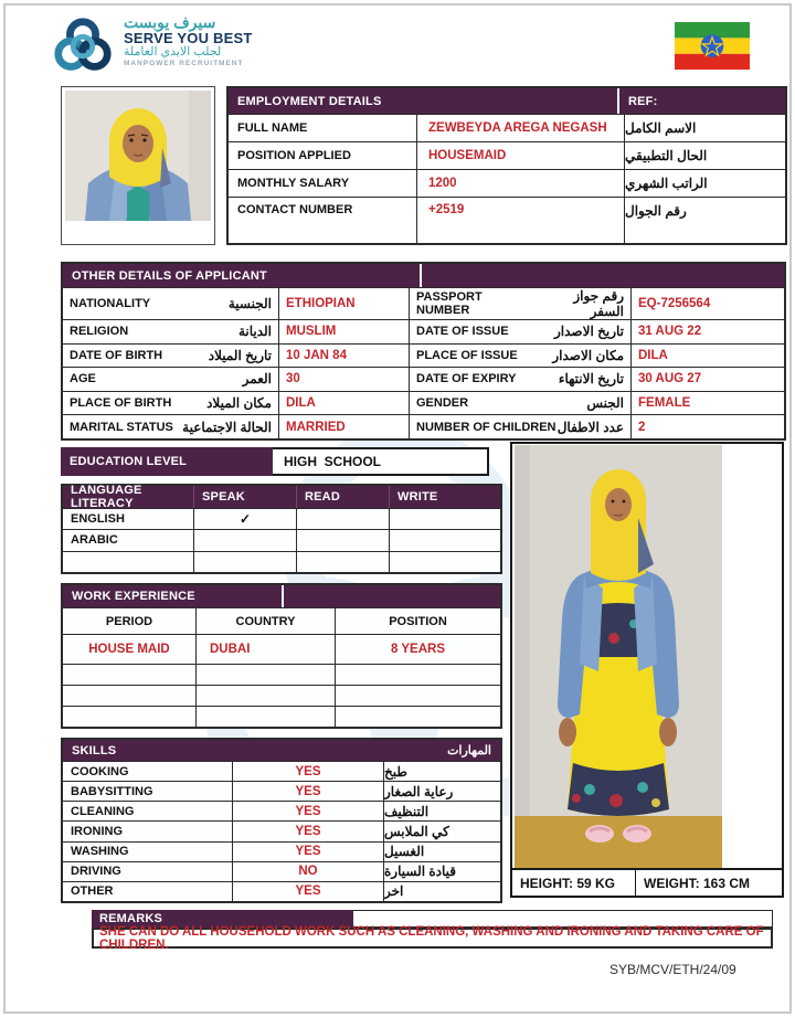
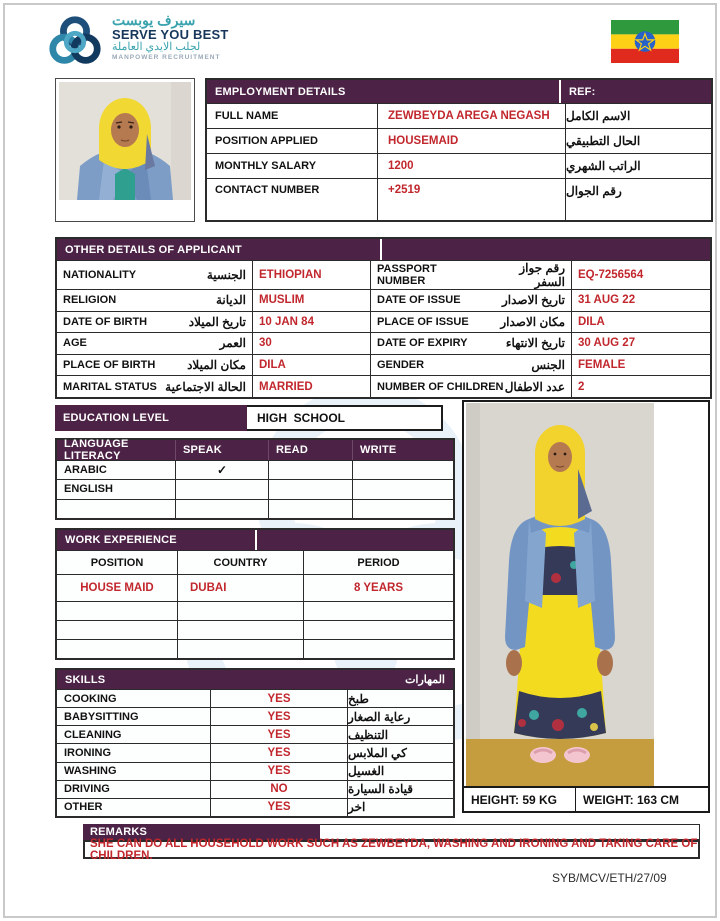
  سيرف يوبست
  SERVE YOU BEST
  لجلب الايدي العاملة
  EMPLOYMENT DETAILS
  REF:
  FULL NAME
  ZEWBEYDA AREGA NEGASH
  الاسم الكامل
  POSITION APPLIED
  HOUSEMAID
  الحال التطبيقي
  MONTHLY SALARY
  1200
  الراتب الشهري
  CONTACT NUMBER
  +2519
  رقم الجوال
  OTHER DETAILS OF APPLICANT
  NATIONALITY
  الجنسية
  ETHIOPIAN
  PASSPORT NUMBER
  رقم جواز السفر
  EQ-7256564
  RELIGION
  الديانة
  MUSLIM
  DATE OF ISSUE
  تاريخ الاصدار
  31 AUG 22
  DATE OF BIRTH
  تاريخ الميلاد
  10 JAN 84
  PLACE OF ISSUE
  مكان الاصدار
  DILA
  AGE
  العمر
  30
  DATE OF EXPIRY
  تاريخ الانتهاء
  30 AUG 27
  PLACE OF BIRTH
  مكان الميلاد
  DILA
  GENDER
  الجنس
  FEMALE
  MARITAL STATUS
  الحالة الاجتماعية
  MARRIED
  NUMBER OF CHILDREN
  عدد الاطفال
  2
  EDUCATION LEVEL
  HIGH SCHOOL
  LANGUAGE LITERACY
  SPEAK
  READ
  WRITE
- ENGLISH
+ ARABIC
  ✓
- ARABIC
+ ENGLISH
  WORK EXPERIENCE
- PERIOD
+ POSITION
  COUNTRY
- POSITION
+ PERIOD
  HOUSE MAID
  DUBAI
  8 YEARS
  SKILLS
  المهارات
  COOKING
  YES
  طبخ
  BABYSITTING
  YES
  رعاية الصغار
  CLEANING
  YES
  التنظيف
  IRONING
  YES
  كي الملابس
  WASHING
  YES
  الغسيل
  DRIVING
  NO
  قيادة السيارة
  OTHER
  YES
  اخر
  HEIGHT: 59 KG
  WEIGHT: 163 CM
  REMARKS
- SHE CAN DO ALL HOUSEHOLD WORK SUCH AS CLEANING, WASHING AND IRONING AND TAKING CARE OF CHILDREN.
+ SHE CAN DO ALL HOUSEHOLD WORK SUCH AS ZEWBEYDA, WASHING AND IRONING AND TAKING CARE OF CHILDREN.
- SYB/MCV/ETH/24/09
+ SYB/MCV/ETH/27/09
